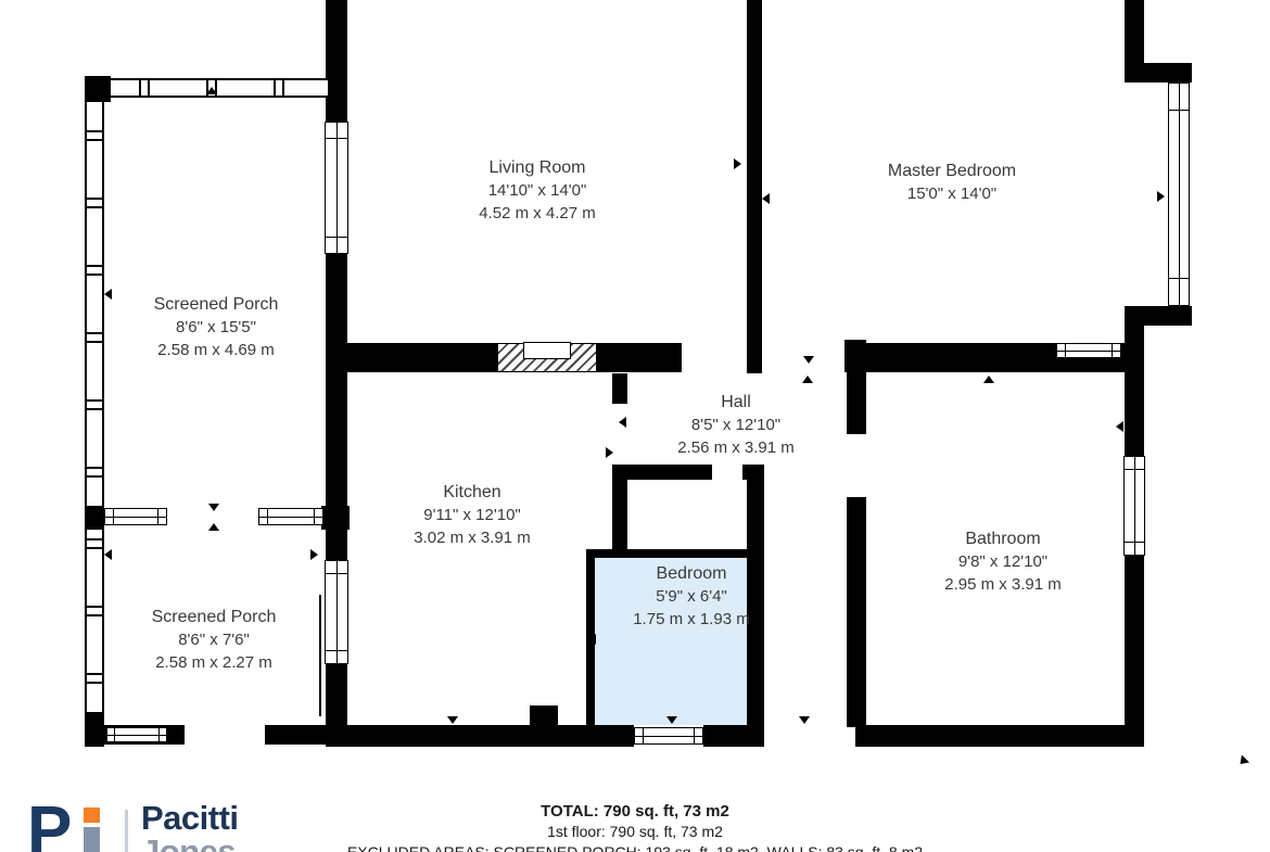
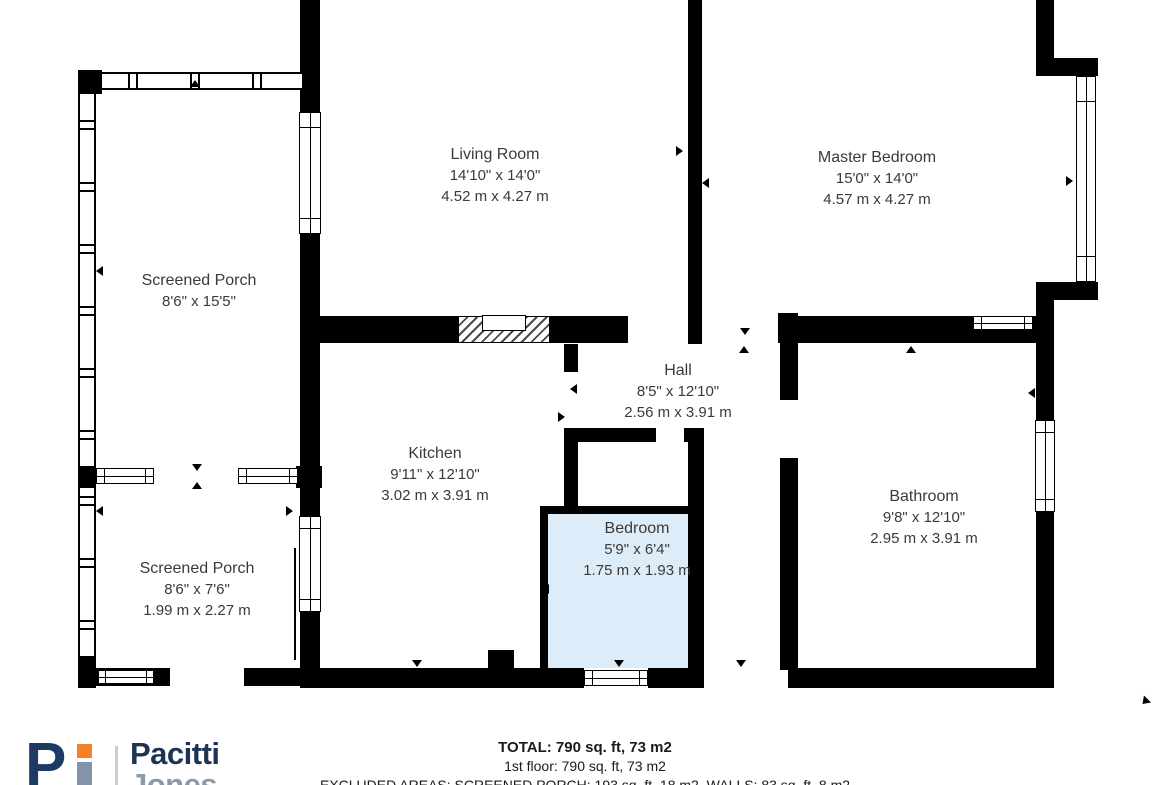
  Screened Porch
  8'6" x 15'5"
- 2.58 m x 4.69 m
  Living Room
  14'10" x 14'0"
  4.52 m x 4.27 m
  Master Bedroom
  15'0" x 14'0"
+ 4.57 m x 4.27 m
  Hall
  8'5" x 12'10"
  2.56 m x 3.91 m
  Kitchen
  9'11" x 12'10"
  3.02 m x 3.91 m
  Bedroom
  5'9" x 6'4"
  1.75 m x 1.93 m
  Bathroom
  9'8" x 12'10"
  2.95 m x 3.91 m
  Screened Porch
  8'6" x 7'6"
- 2.58 m x 2.27 m
+ 1.99 m x 2.27 m
  P
  Pacitti
  TOTAL: 790 sq. ft, 73 m2
  1st floor: 790 sq. ft, 73 m2
